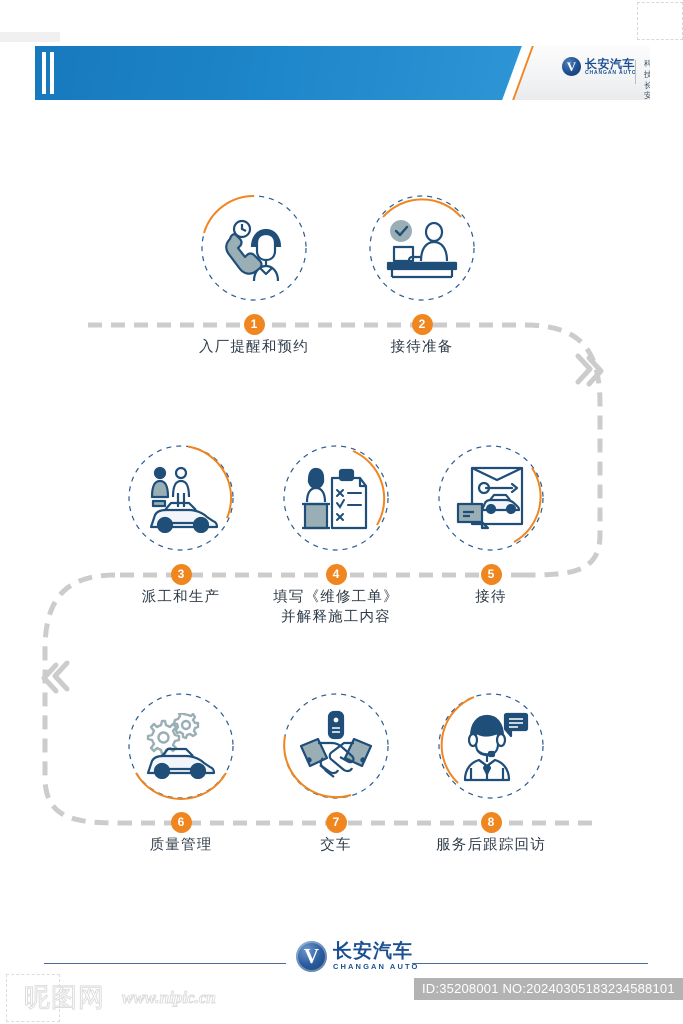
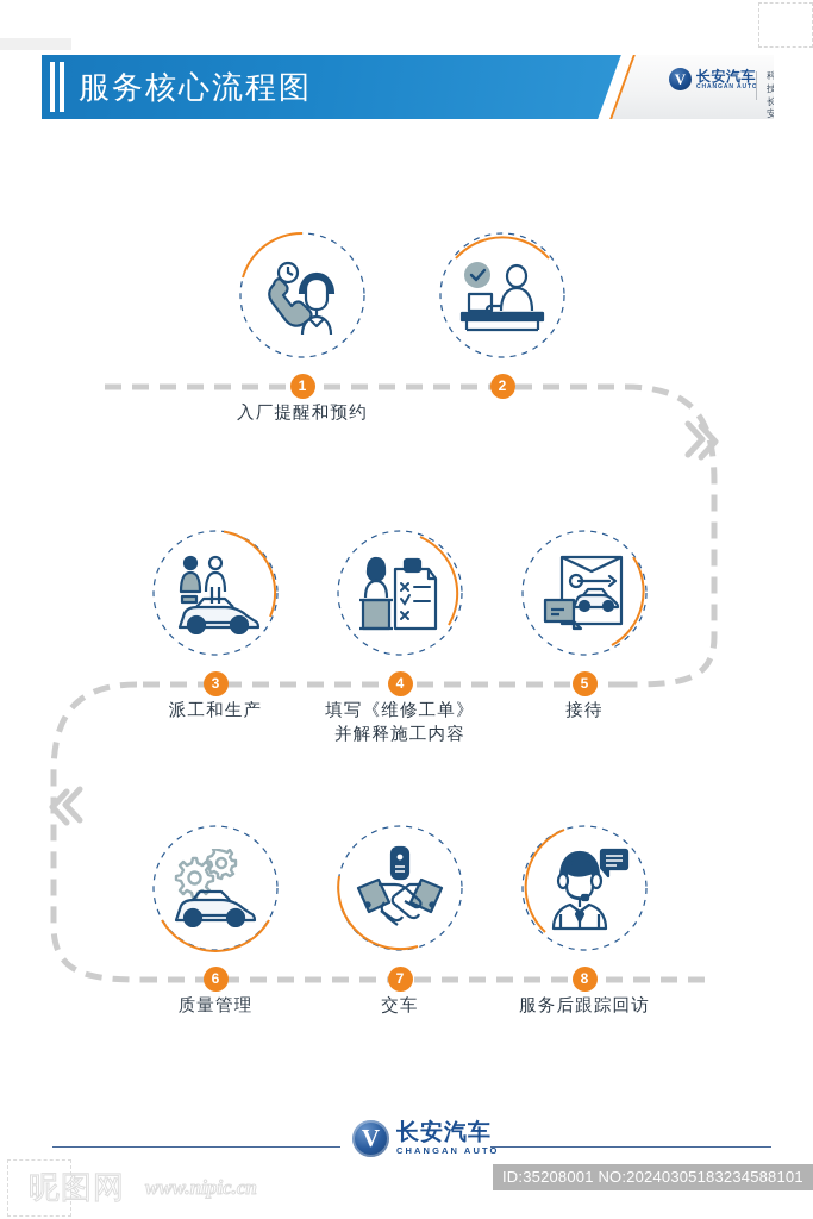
  长安汽车
  科技长安
+ 服务核心流程图
  1
  入厂提醒和预约
  2
- 接待准备
  3
  派工和生产
  4
  填写《维修工单》
  并解释施工内容
  5
  接待
  6
  质量管理
  7
  交车
  8
  服务后跟踪回访
  长安汽车
  CHANGAN AUTO
  昵图网
  www.nipic.cn
  ID:35208001 NO:20240305183234588101
